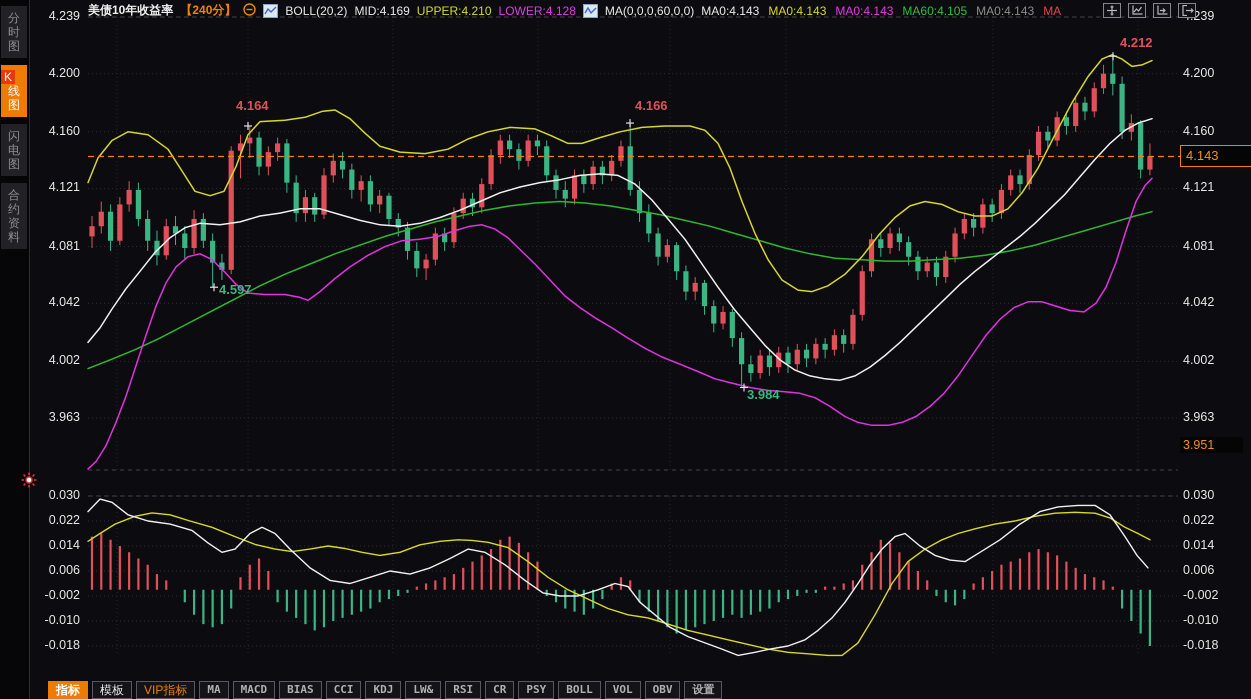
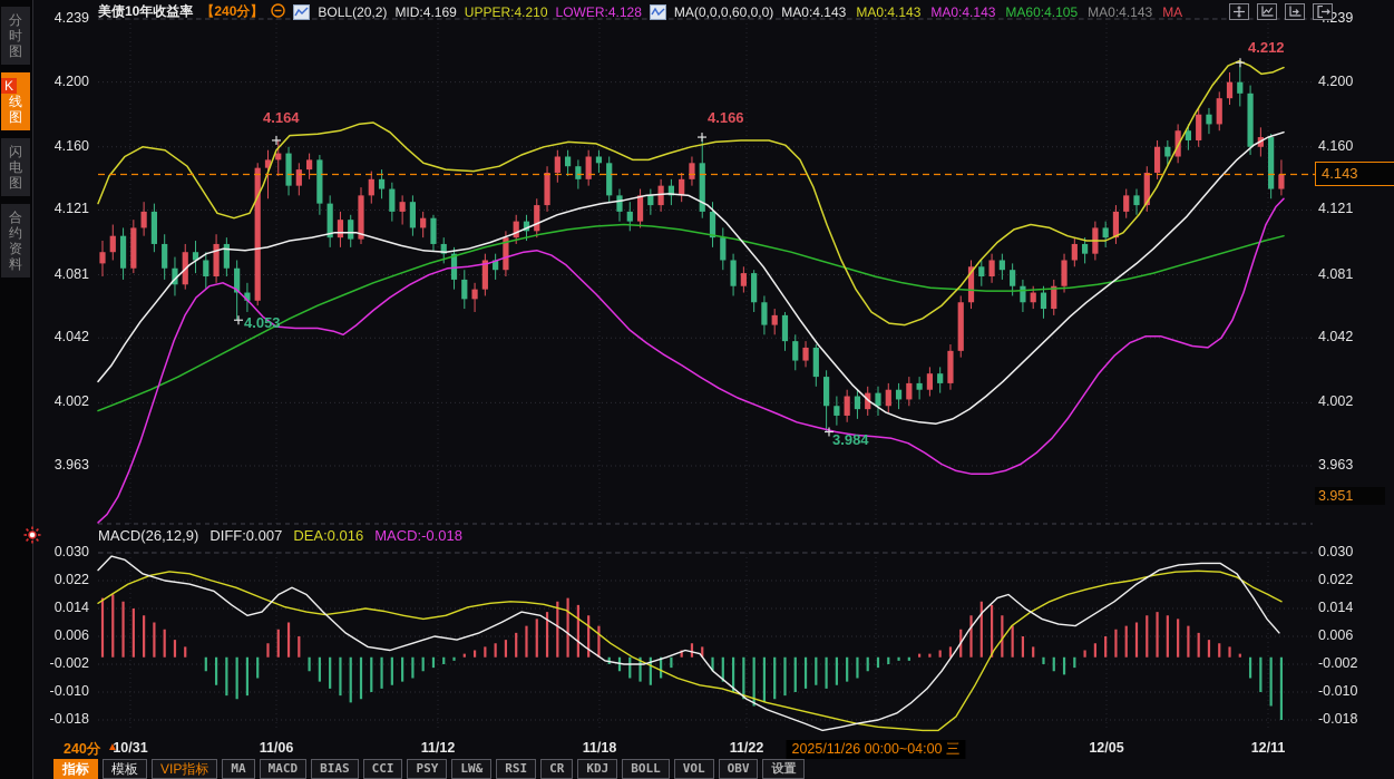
  分
  时
  图
  K
  线
  图
  闪
  电
  图
  合
  约
  资
  料
  美债10年收益率
  【240分】
  BOLL(20,2)
  MID:4.169
  UPPER:4.210
  LOWER:4.128
  MA(0,0,0,60,0,0)
  MA0:4.143
  MA0:4.143
  MA0:4.143
  MA60:4.105
  MA0:4.143
  MA
  4.239
  4.200
  4.200
  4.160
  4.160
  4.121
  4.121
  4.081
  4.081
  4.042
  4.042
  4.002
  4.002
  3.963
  3.963
  0.030
  0.030
  0.022
  0.022
  0.014
  0.014
  0.006
  0.006
  -0.002
  -0.002
  -0.010
  -0.010
  -0.018
  -0.018
+ MACD(26,12,9)
+ DIFF:0.007
+ DEA:0.016
+ MACD:-0.018
  4.143
  3.951
+ 240分
+ ▲
+ 10/31
+ 11/06
+ 11/12
+ 11/18
+ 11/22
+ 2025/11/26 00:00~04:00 三
+ 12/05
+ 12/11
  指标
  模板
  VIP指标
  MA
  MACD
  BIAS
  CCI
- KDJ
+ PSY
  LW&
  RSI
  CR
- PSY
+ KDJ
  BOLL
  VOL
  OBV
  设置
  4.164
  4.166
  4.212
- 4.597
+ 4.053
  3.984
